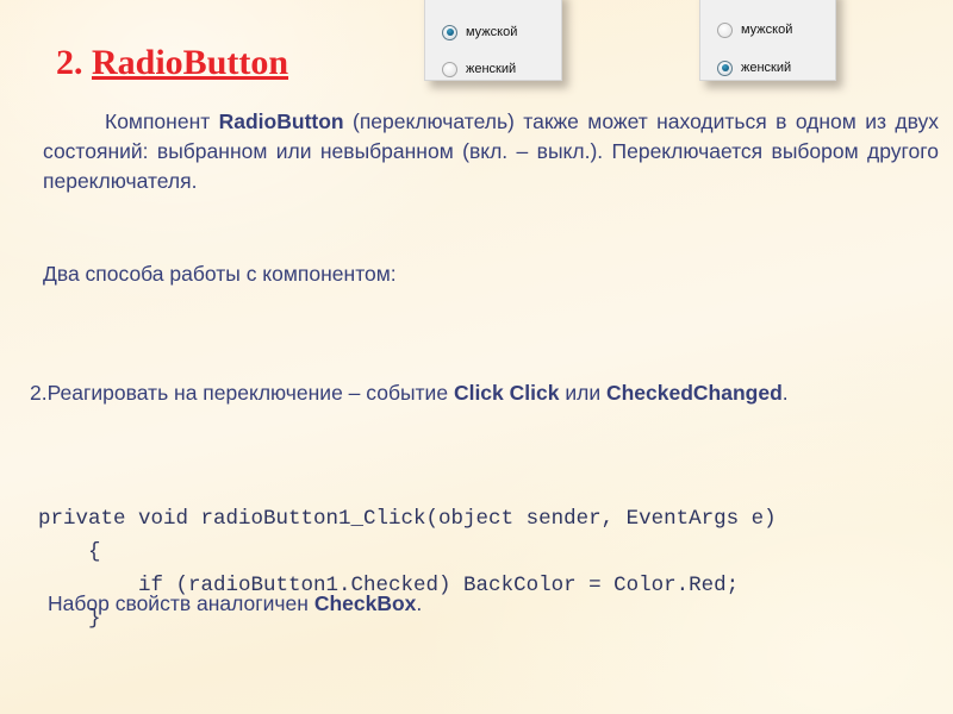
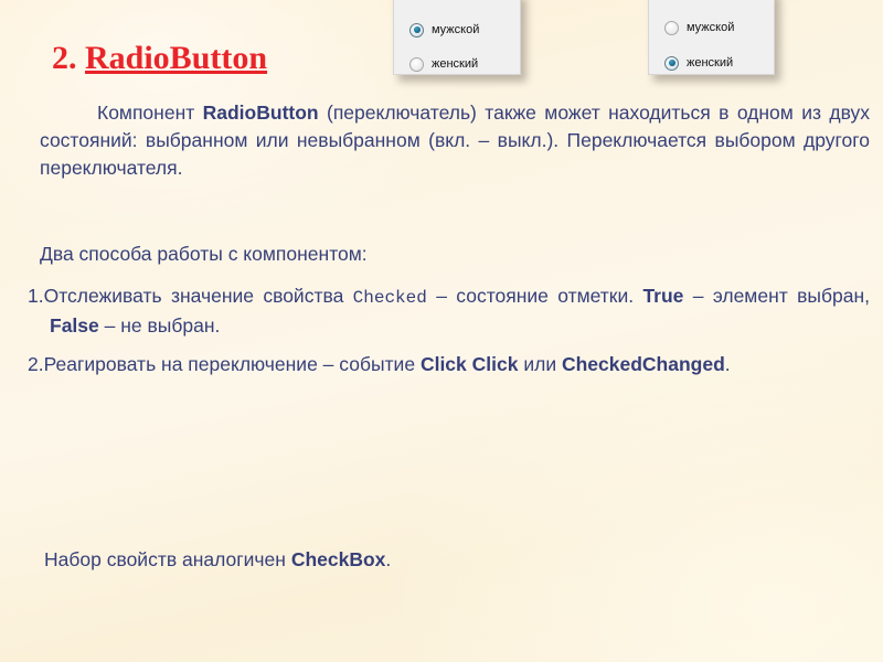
  2. RadioButton
  мужской
  женский
  мужской
  женский
  Компонент RadioButton (переключатель) также может находиться в одном из двух состояний: выбранном или невыбранном (вкл. – выкл.). Переключается выбором другого переключателя.
  Два способа работы с компонентом:
+ 1.Отслеживать значение свойства Checked – состояние отметки. True – элемент выбран, False – не выбран.
  2.Реагировать на переключение – событие Click Click или CheckedChanged.
- private void radioButton1_Click(object sender, EventArgs e)
- {
- if (radioButton1.Checked) BackColor = Color.Red;
- }
  Набор свойств аналогичен CheckBox.
